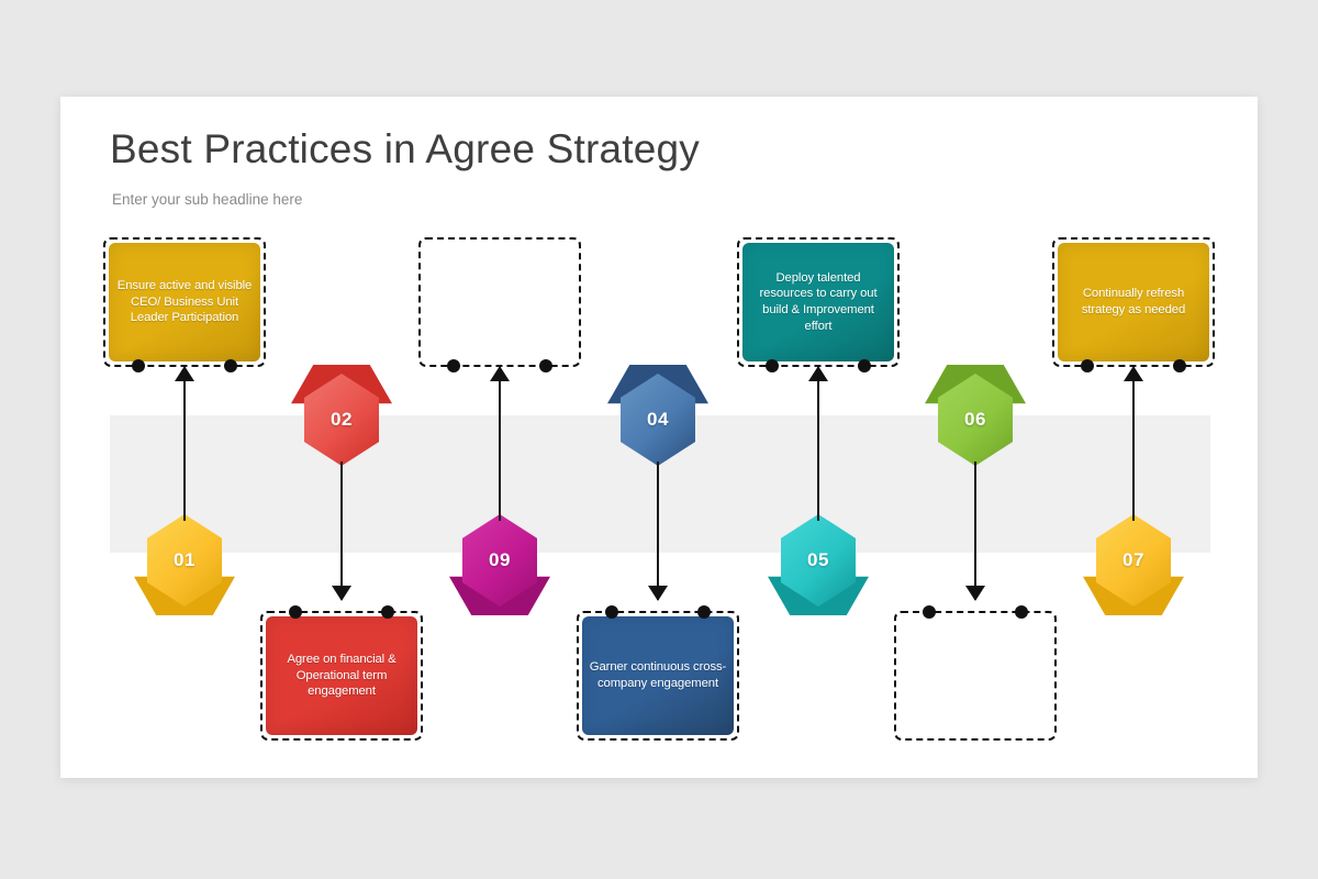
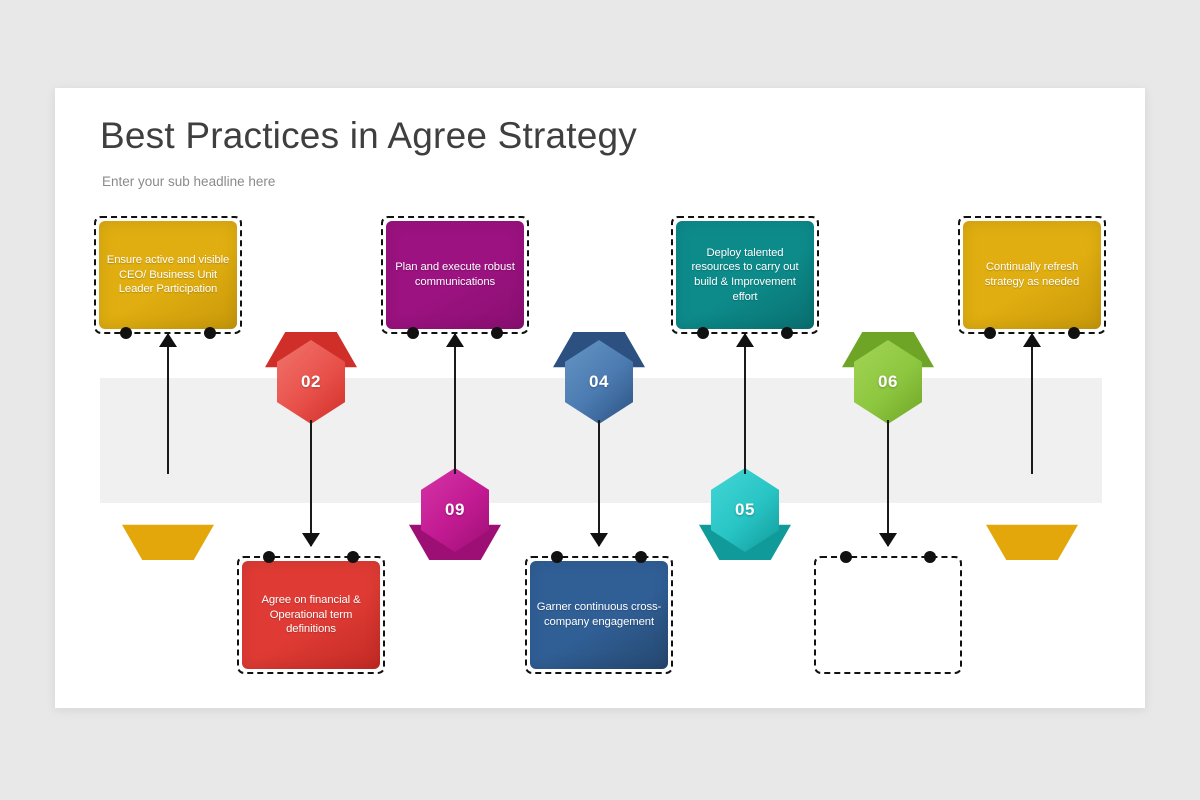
  Best Practices in Agree Strategy
  Enter your sub headline here
  Ensure active and visible CEO/ Business Unit Leader Participation
- 01
- Agree on financial & Operational term engagement
+ Agree on financial & Operational term definitions
  02
+ Plan and execute robust communications
  09
  Garner continuous cross- company engagement
  04
  Deploy talented resources to carry out build & Improvement effort
  05
  06
  Continually refresh strategy as needed
- 07
